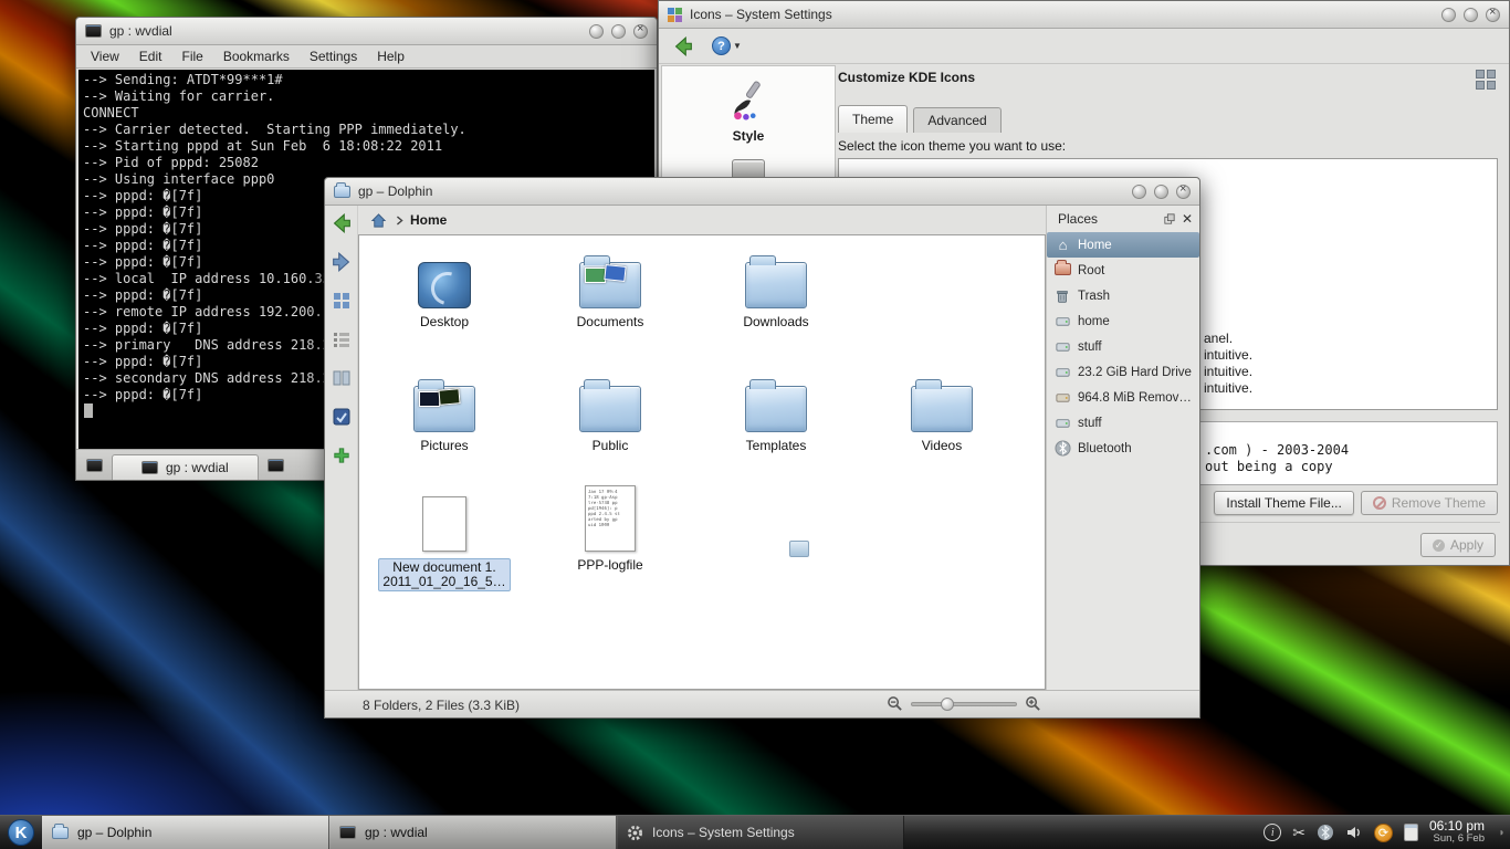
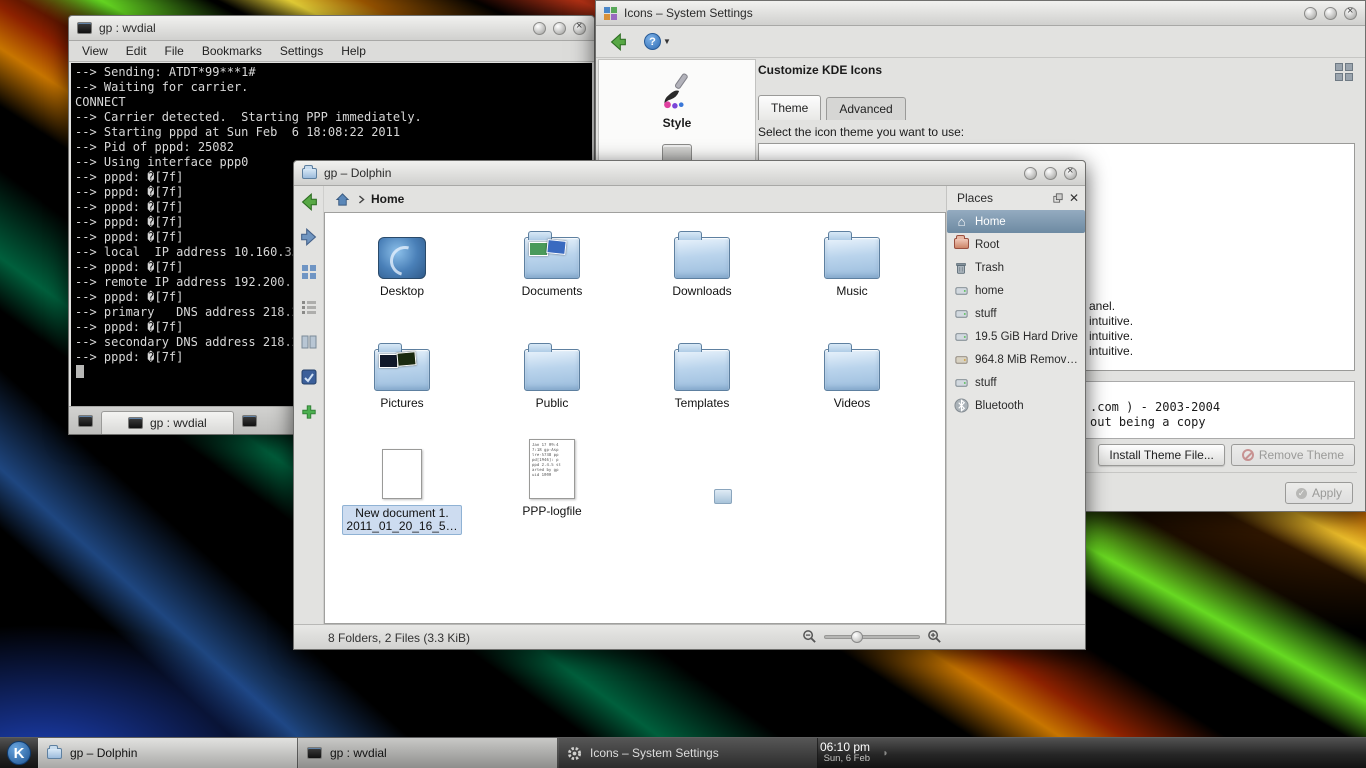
  gp : wvdial
  View
  Edit
  File
  Bookmarks
  Settings
  Help
  --> Sending: ATDT*99***1#
  --> Waiting for carrier.
  CONNECT
  --> Carrier detected. Starting PPP immediately.
  --> Starting pppd at Sun Feb 6 18:08:22 2011
  --> Pid of pppd: 25082
  --> Using interface ppp0
  --> pppd: �[7f]
  --> pppd: �[7f]
  --> pppd: �[7f]
  --> pppd: �[7f]
  --> pppd: �[7f]
  --> local IP address 10.160.3
  --> pppd: �[7f]
  --> remote IP address 192.200.
  --> pppd: �[7f]
  --> primary DNS address 218.
  --> pppd: �[7f]
  --> secondary DNS address 218.
  --> pppd: �[7f]
  gp : wvdial
  Icons – System Settings
  ?
  ▼
  Style
  Customize KDE Icons
  Theme
  Advanced
  Select the icon theme you want to use:
  anel.
  intuitive.
  intuitive.
  intuitive.
  .com ) - 2003-2004
  out being a copy
  Install Theme File...
  Remove Theme
  ✓
  Apply
  gp – Dolphin
  Home
  Desktop
  Documents
  Downloads
+ Music
  Pictures
  Public
  Templates
  Videos
  New document 1.
  2011_01_20_16_5…
  PPP-logfile
  Places
  ✕
  ⌂
  Home
  Root
  Trash
  home
  stuff
- 23.2 GiB Hard Drive
+ 19.5 GiB Hard Drive
  964.8 MiB Remov…
  stuff
  Bluetooth
  8 Folders, 2 Files (3.3 KiB)
  K
  gp – Dolphin
  gp : wvdial
  Icons – System Settings
- i
- ✂
- ⟳
  06:10 pm
  Sun, 6 Feb
  ◗
